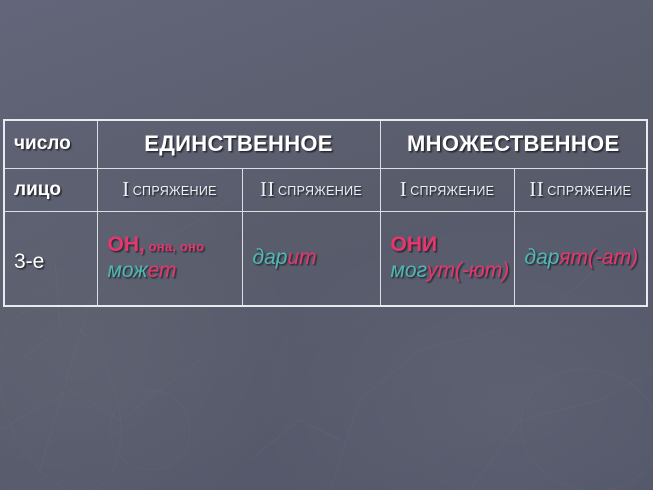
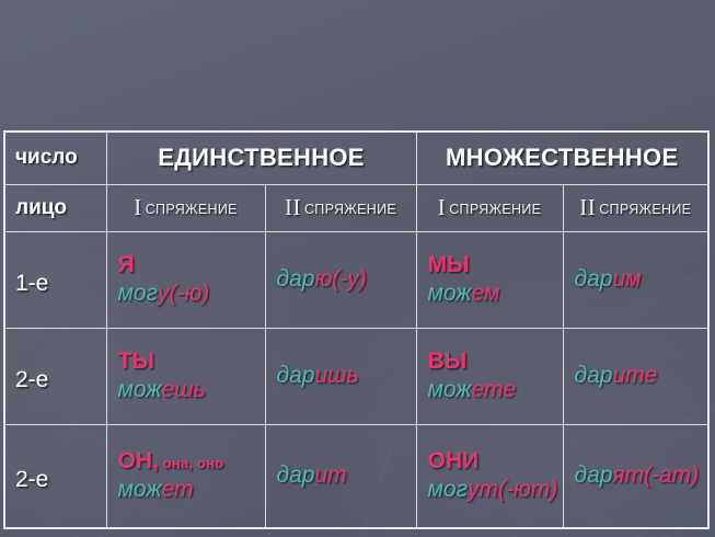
  число	ЕДИНСТВЕННОЕ	МНОЖЕСТВЕННОЕ
  лицо	I СПРЯЖЕНИЕ	II СПРЯЖЕНИЕ	I СПРЯЖЕНИЕ	II СПРЯЖЕНИЕ
+ 1-е	Я могу(-ю)	дарю(-у)	МЫ можем	дарим
+ 2-е	ТЫ можешь	даришь	ВЫ можете	дарите
- 3-е	ОН, она, оно может	дарит	ОНИ могут(-ют)	дарят(-ат)
+ 2-е	ОН, она, оно может	дарит	ОНИ могут(-ют)	дарят(-ат)
